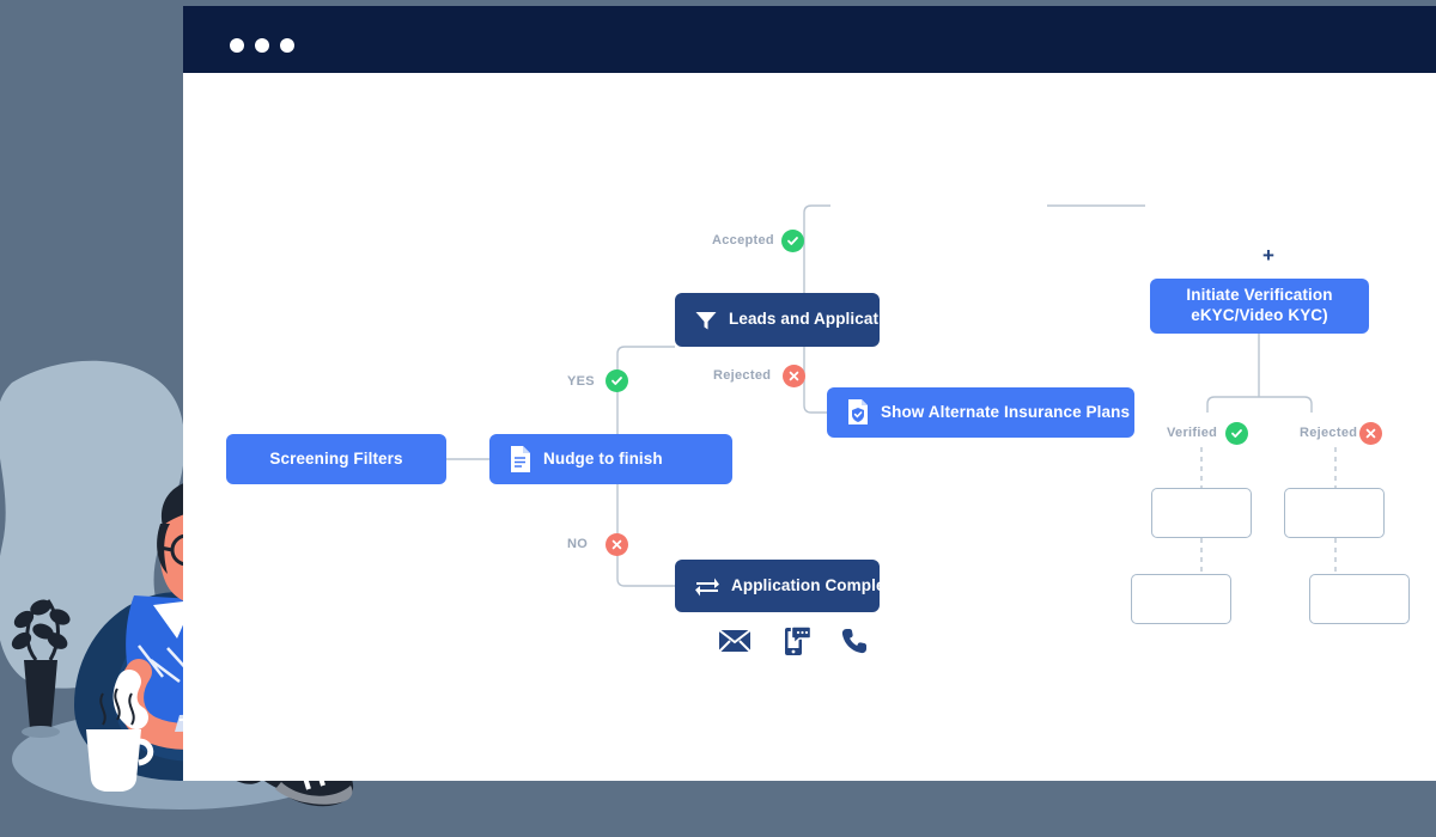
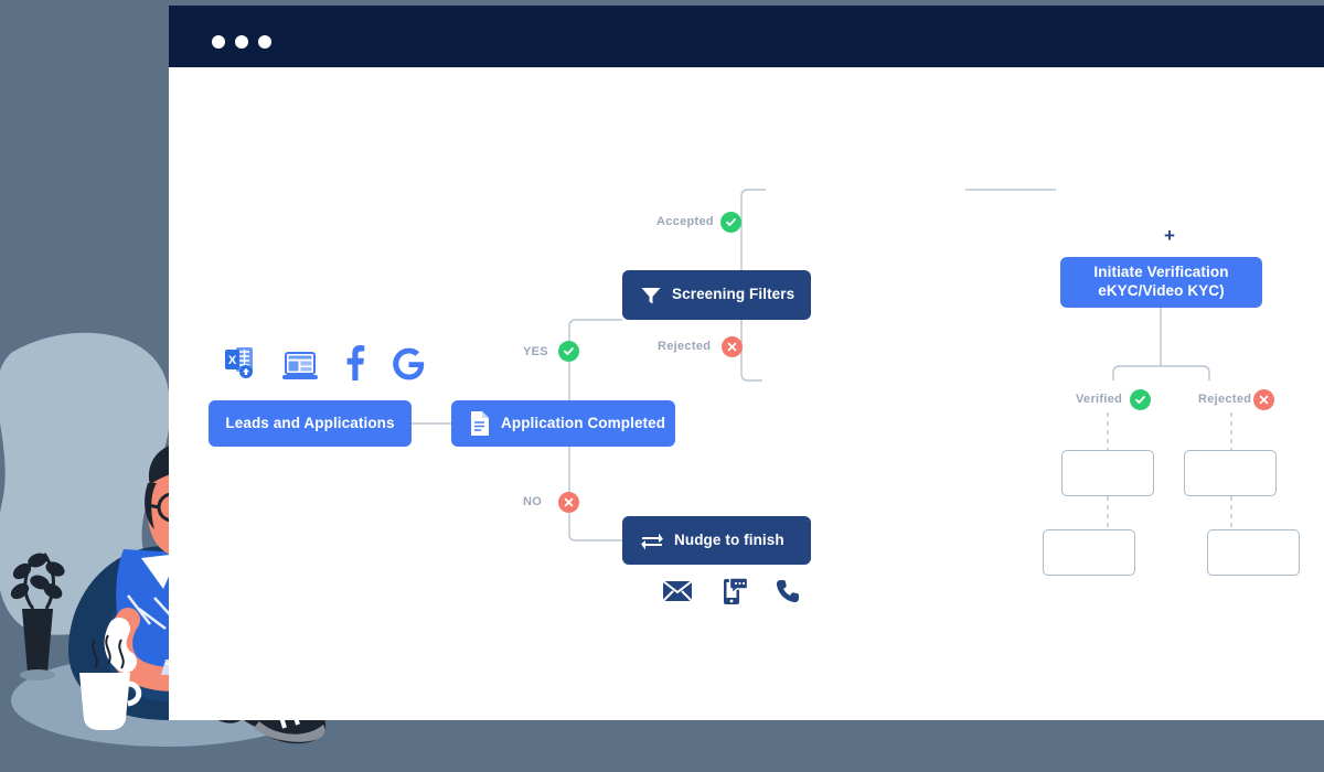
+ X
- Screening Filters
+ Leads and Applications
- Nudge to finish
+ Application Completed
- Leads and Applications
+ Screening Filters
  Initiate Verification
  eKYC/Video KYC)
- Show Alternate Insurance Plans
- Application Completed
+ Nudge to finish
  +
  Accepted
  Rejected
  YES
  NO
  Verified
  Rejected
